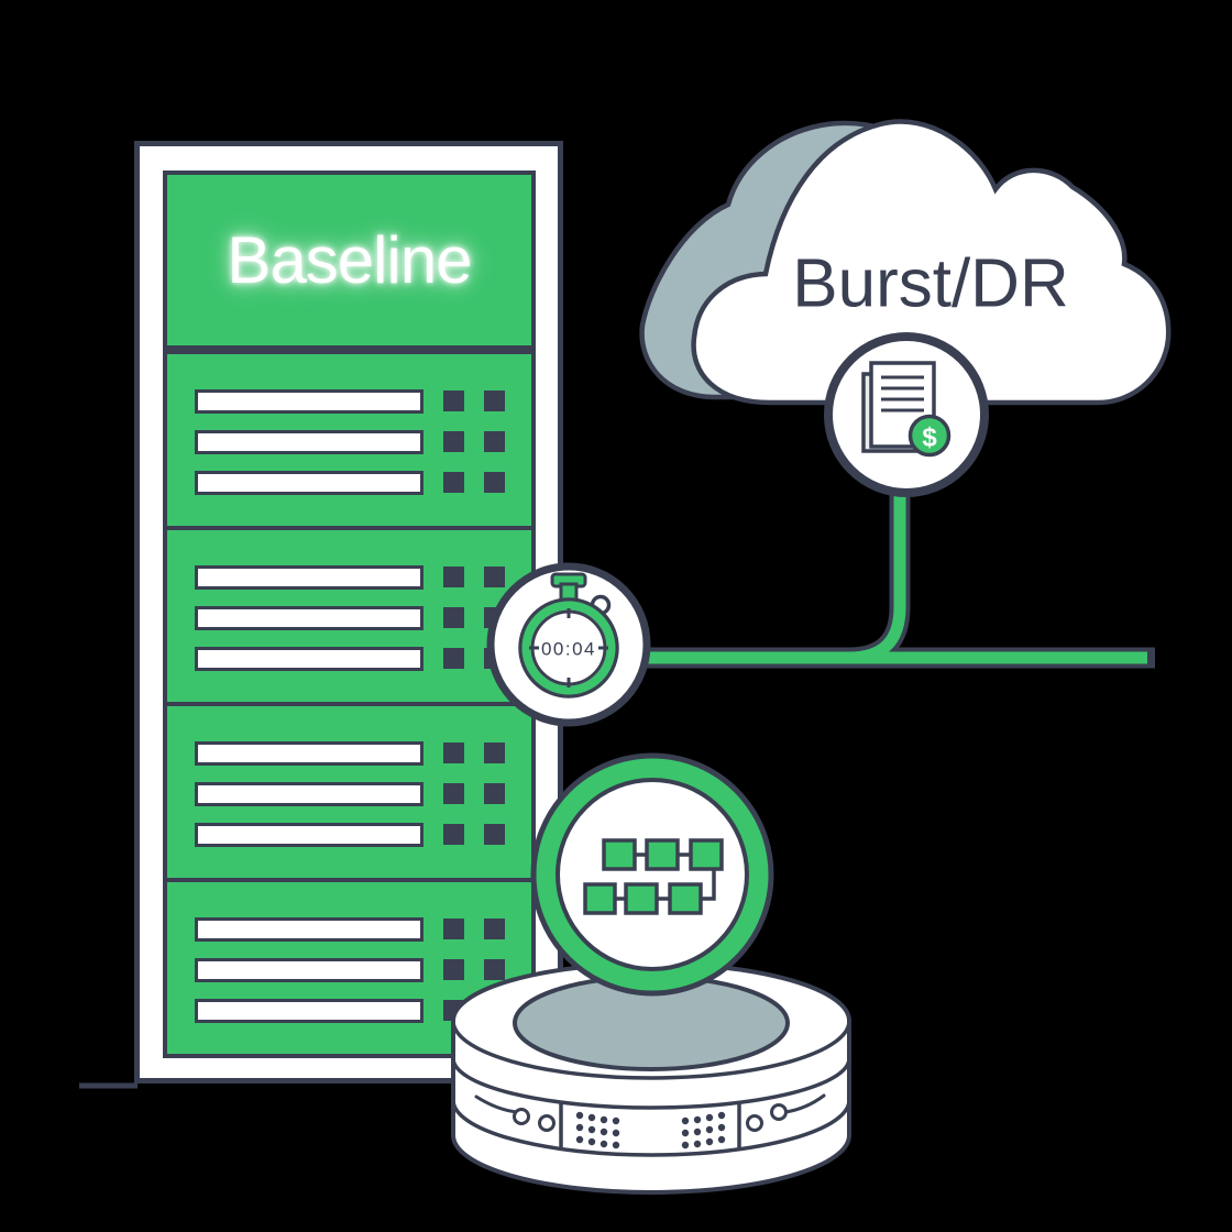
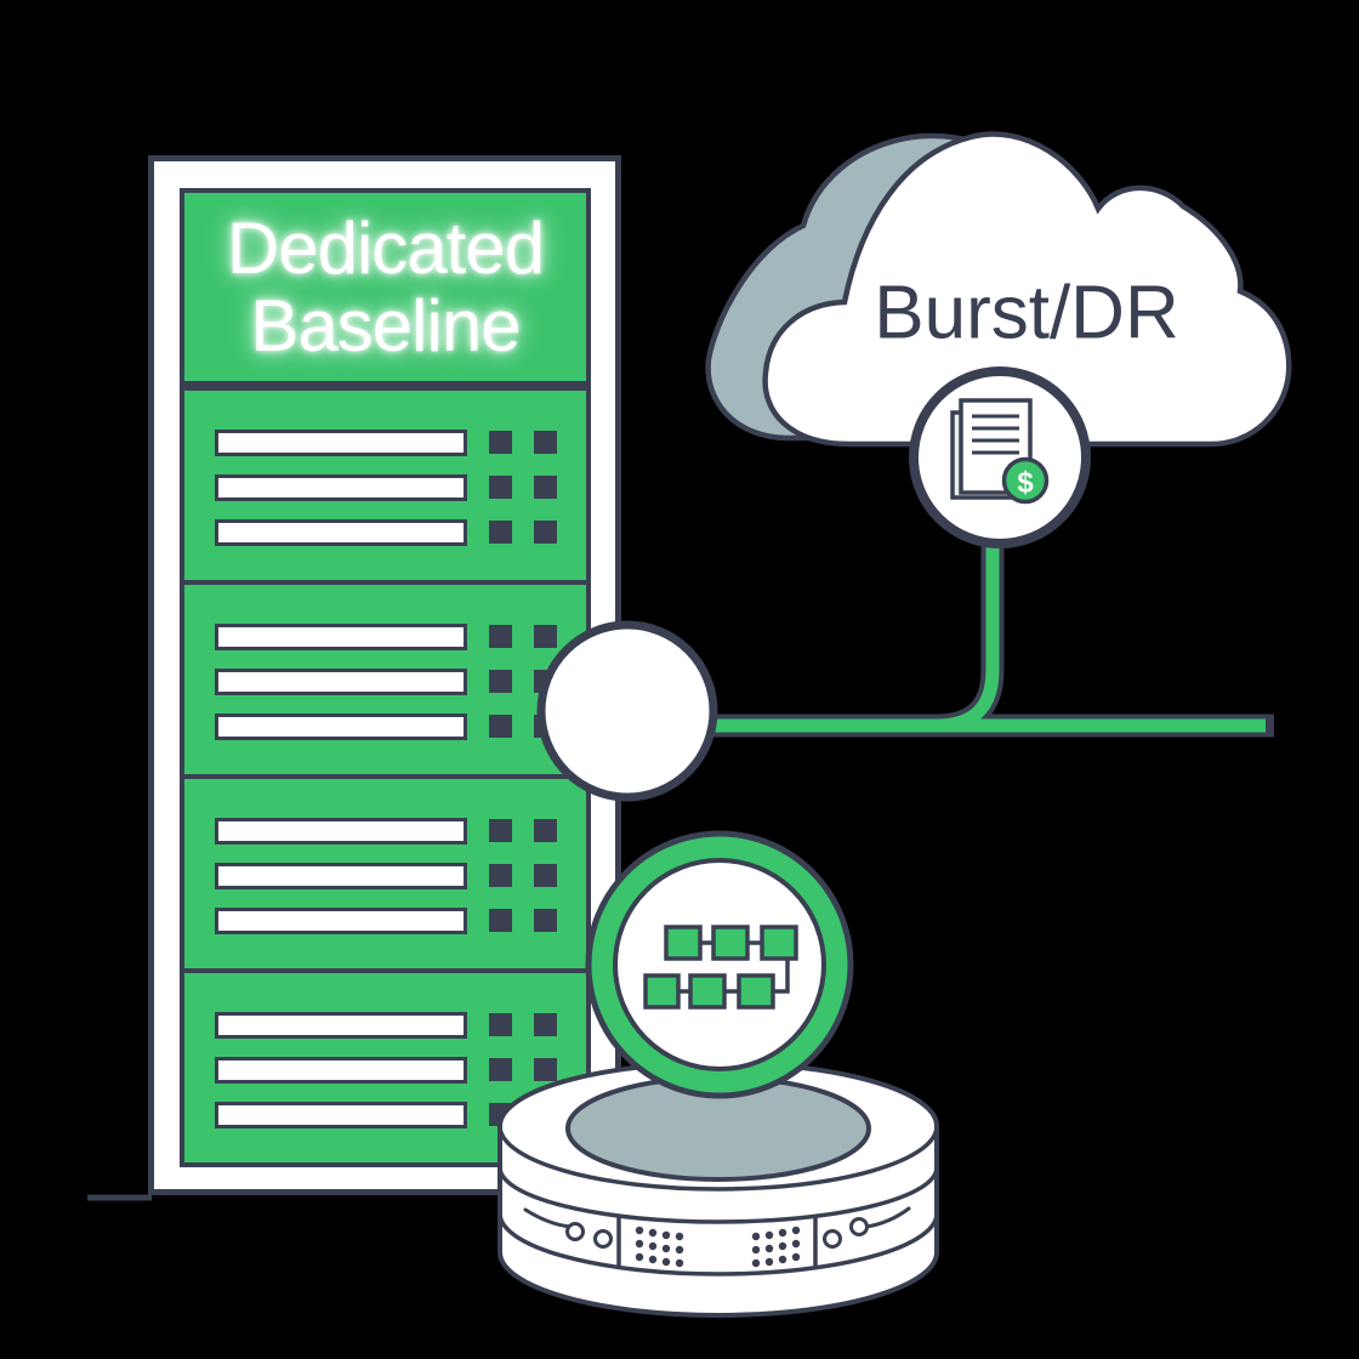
+ Dedicated
  Baseline
  Burst/DR
  $
- 00:04
